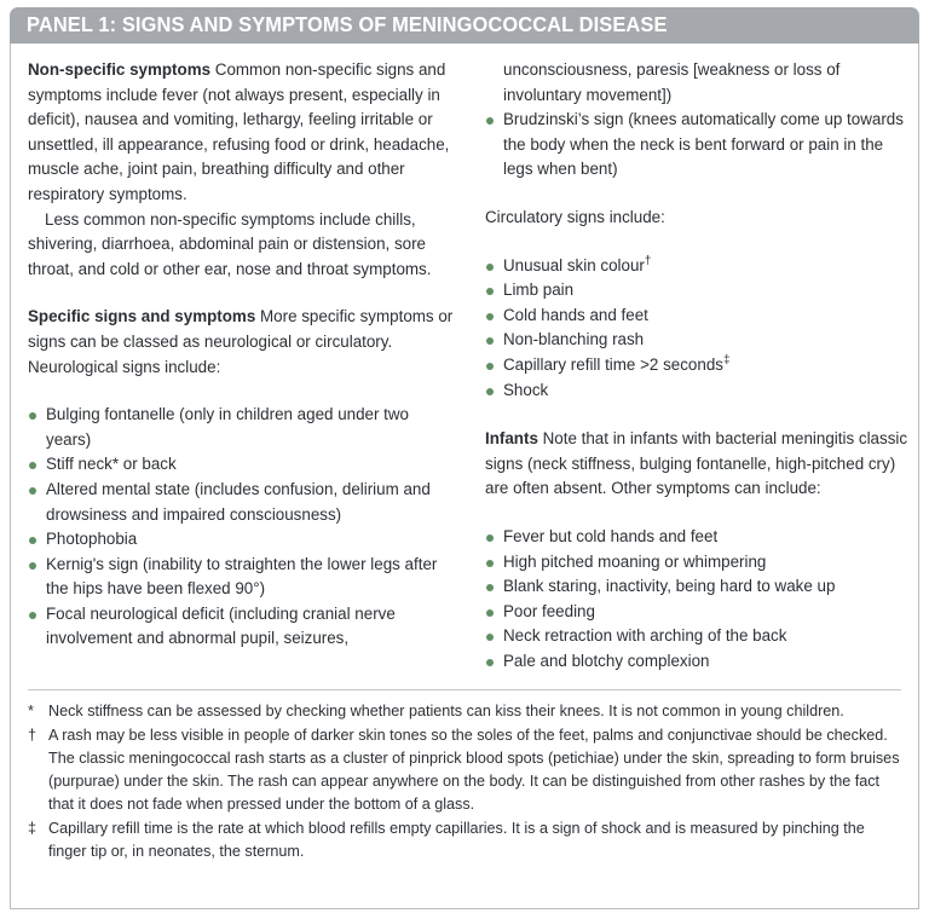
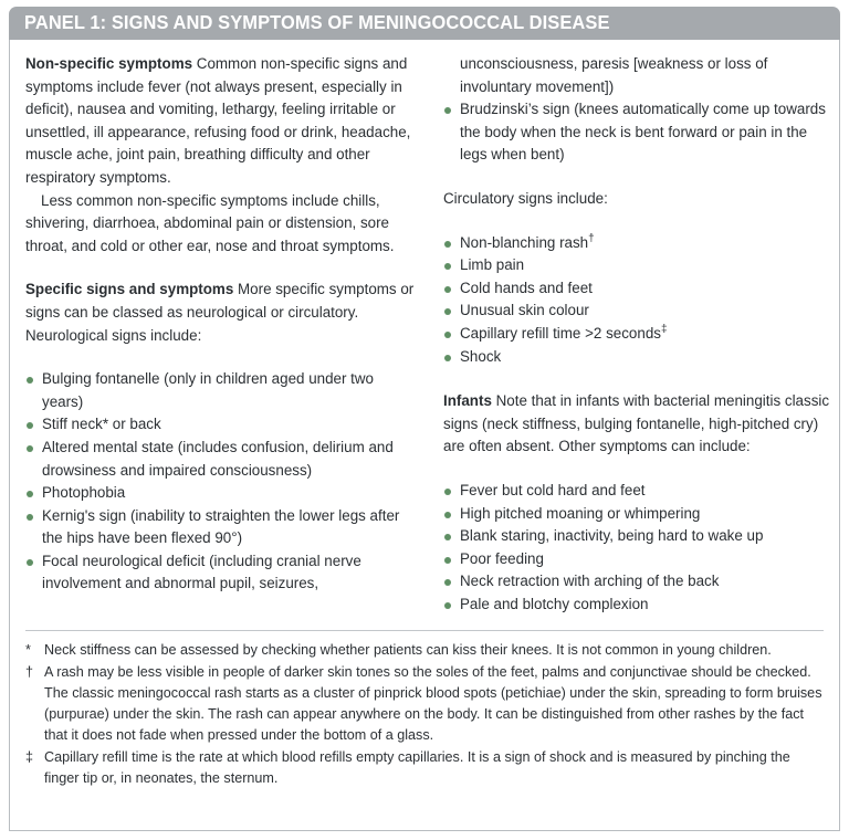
  PANEL 1: SIGNS AND SYMPTOMS OF MENINGOCOCCAL DISEASE
  Non-specific symptoms Common non-specific signs and symptoms include fever (not always present, especially in deficit), nausea and vomiting, lethargy, feeling irritable or unsettled, ill appearance, refusing food or drink, headache, muscle ache, joint pain, breathing difficulty and other respiratory symptoms.
  Less common non-specific symptoms include chills, shivering, diarrhoea, abdominal pain or distension, sore throat, and cold or other ear, nose and throat symptoms.
  Specific signs and symptoms More specific symptoms or signs can be classed as neurological or circulatory. Neurological signs include:
  Bulging fontanelle (only in children aged under two years)
  Stiff neck* or back
  Altered mental state (includes confusion, delirium and drowsiness and impaired consciousness)
  Photophobia
  Kernig's sign (inability to straighten the lower legs after the hips have been flexed 90°)
  Focal neurological deficit (including cranial nerve involvement and abnormal pupil, seizures,
  unconsciousness, paresis [weakness or loss of involuntary movement])
  Brudzinski’s sign (knees automatically come up towards the body when the neck is bent forward or pain in the legs when bent)
  Circulatory signs include:
- Unusual skin colour†
+ Non-blanching rash†
  Limb pain
  Cold hands and feet
- Non-blanching rash
+ Unusual skin colour
  Capillary refill time >2 seconds‡
  Shock
  Infants Note that in infants with bacterial meningitis classic signs (neck stiffness, bulging fontanelle, high-pitched cry) are often absent. Other symptoms can include:
- Fever but cold hands and feet
+ Fever but cold hard and feet
  High pitched moaning or whimpering
  Blank staring, inactivity, being hard to wake up
  Poor feeding
  Neck retraction with arching of the back
  Pale and blotchy complexion
  *
  Neck stiffness can be assessed by checking whether patients can kiss their knees. It is not common in young children.
  †
  A rash may be less visible in people of darker skin tones so the soles of the feet, palms and conjunctivae should be checked. The classic meningococcal rash starts as a cluster of pinprick blood spots (petichiae) under the skin, spreading to form bruises (purpurae) under the skin. The rash can appear anywhere on the body. It can be distinguished from other rashes by the fact that it does not fade when pressed under the bottom of a glass.
  ‡
  Capillary refill time is the rate at which blood refills empty capillaries. It is a sign of shock and is measured by pinching the finger tip or, in neonates, the sternum.
